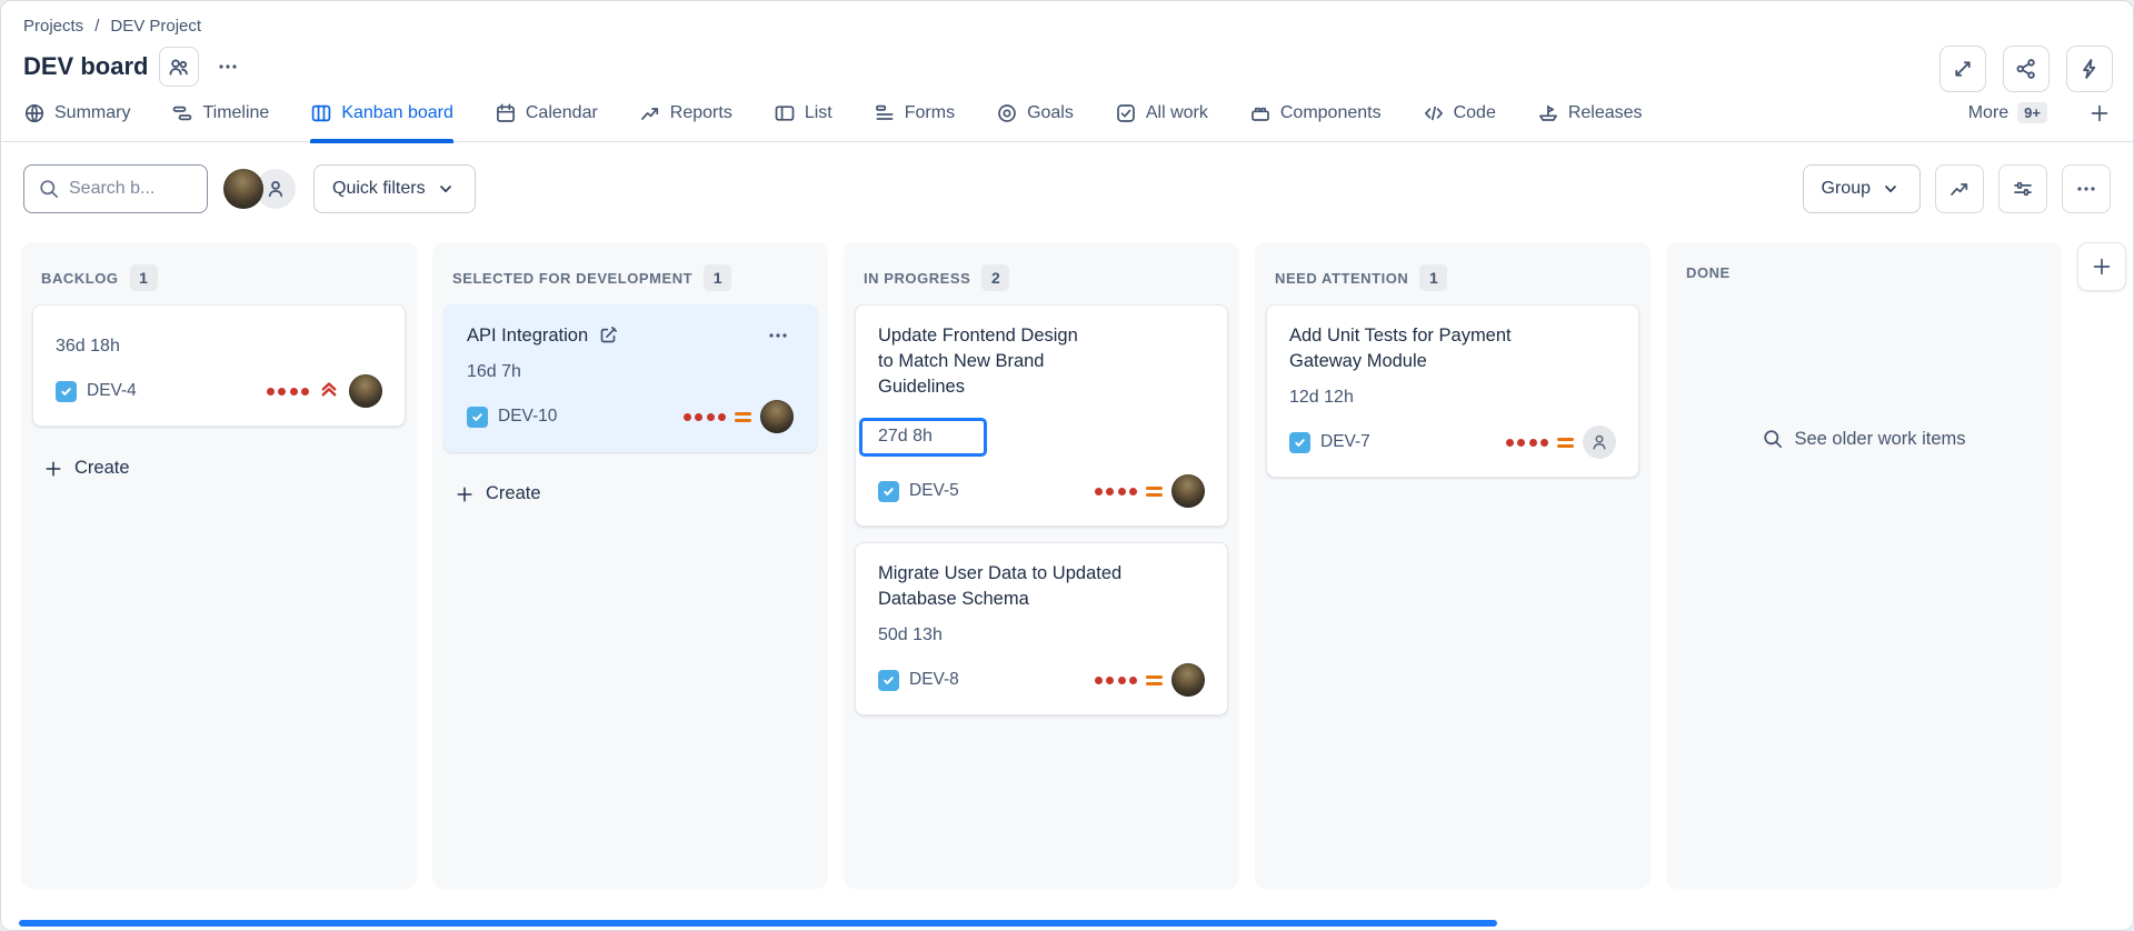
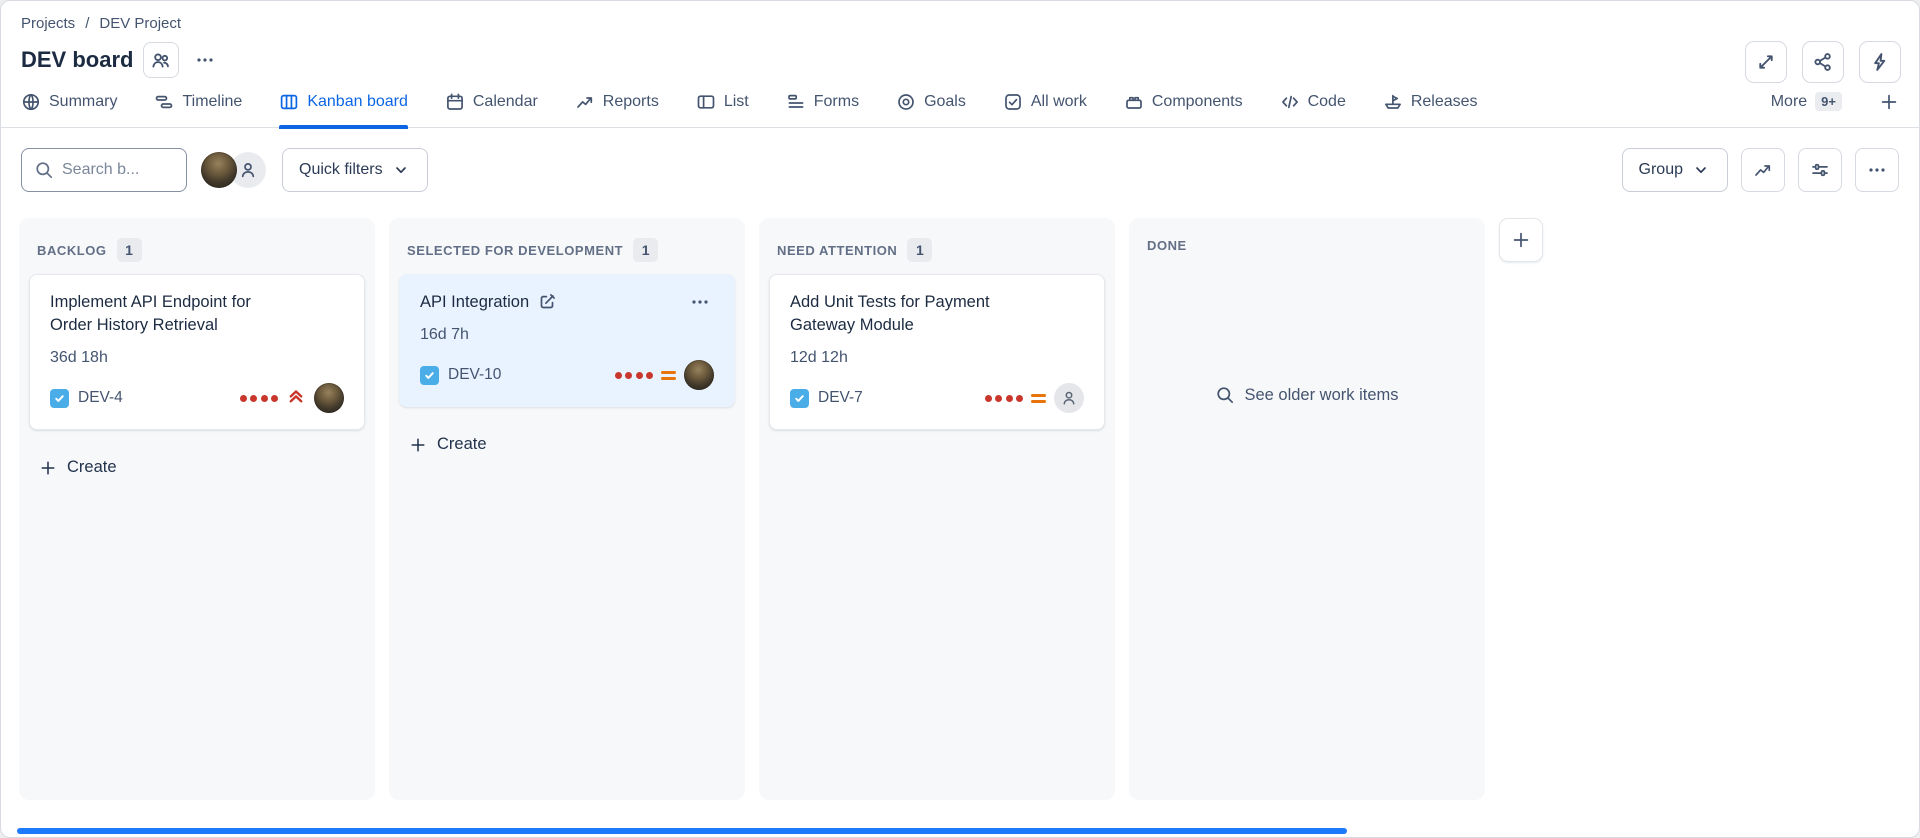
  Projects
  /
  DEV Project
  DEV board
  Summary
  Timeline
  Kanban board
  Calendar
  Reports
  List
  Forms
  Goals
  All work
  Components
  Code
  Releases
  More
  9+
  Search b...
  Quick filters
  Group
  BACKLOG
  1
+ Implement API Endpoint for Order History Retrieval
  36d 18h
  DEV-4
  Create
  SELECTED FOR DEVELOPMENT
  1
  API Integration
  16d 7h
  DEV-10
  Create
- IN PROGRESS
- 2
- Update Frontend Design to Match New Brand Guidelines
- 27d 8h
- DEV-5
- Migrate User Data to Updated Database Schema
- 50d 13h
- DEV-8
  NEED ATTENTION
  1
  Add Unit Tests for Payment Gateway Module
  12d 12h
  DEV-7
  DONE
  See older work items
